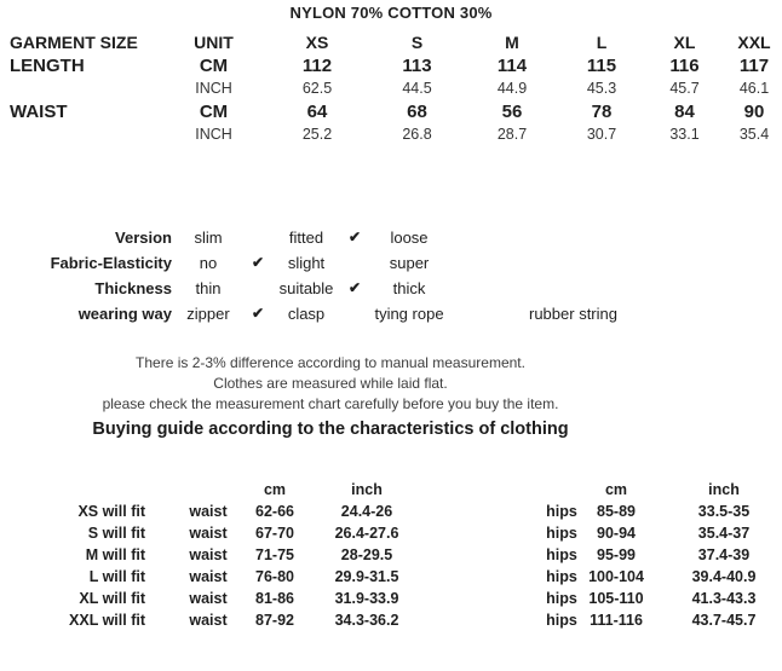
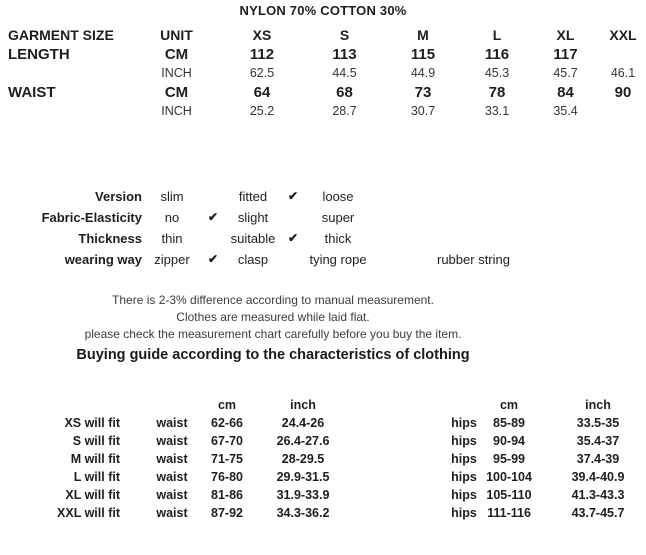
  NYLON 70% COTTON 30%
  GARMENT SIZE
  UNIT
  XS
  S
  M
  L
  XL
  XXL
  LENGTH
  CM
  112
  113
- 114
  115
  116
  117
  INCH
  62.5
  44.5
  44.9
  45.3
  45.7
  46.1
  WAIST
  CM
  64
  68
- 56
+ 73
  78
  84
  90
  INCH
  25.2
- 26.8
  28.7
  30.7
  33.1
  35.4
  Version
  slim
  fitted
  ✔
  loose
  Fabric-Elasticity
  no
  ✔
  slight
  super
  Thickness
  thin
  suitable
  ✔
  thick
  wearing way
  zipper
  ✔
  clasp
  tying rope
  rubber string
  There is 2-3% difference according to manual measurement.
  Clothes are measured while laid flat.
  please check the measurement chart carefully before you buy the item.
  Buying guide according to the characteristics of clothing
  cm
  inch
  cm
  inch
  XS will fit
  waist
  62-66
  24.4-26
  hips
  85-89
  33.5-35
  S will fit
  waist
  67-70
  26.4-27.6
  hips
  90-94
  35.4-37
  M will fit
  waist
  71-75
  28-29.5
  hips
  95-99
  37.4-39
  L will fit
  waist
  76-80
  29.9-31.5
  hips
  100-104
  39.4-40.9
  XL will fit
  waist
  81-86
  31.9-33.9
  hips
  105-110
  41.3-43.3
  XXL will fit
  waist
  87-92
  34.3-36.2
  hips
  111-116
  43.7-45.7
